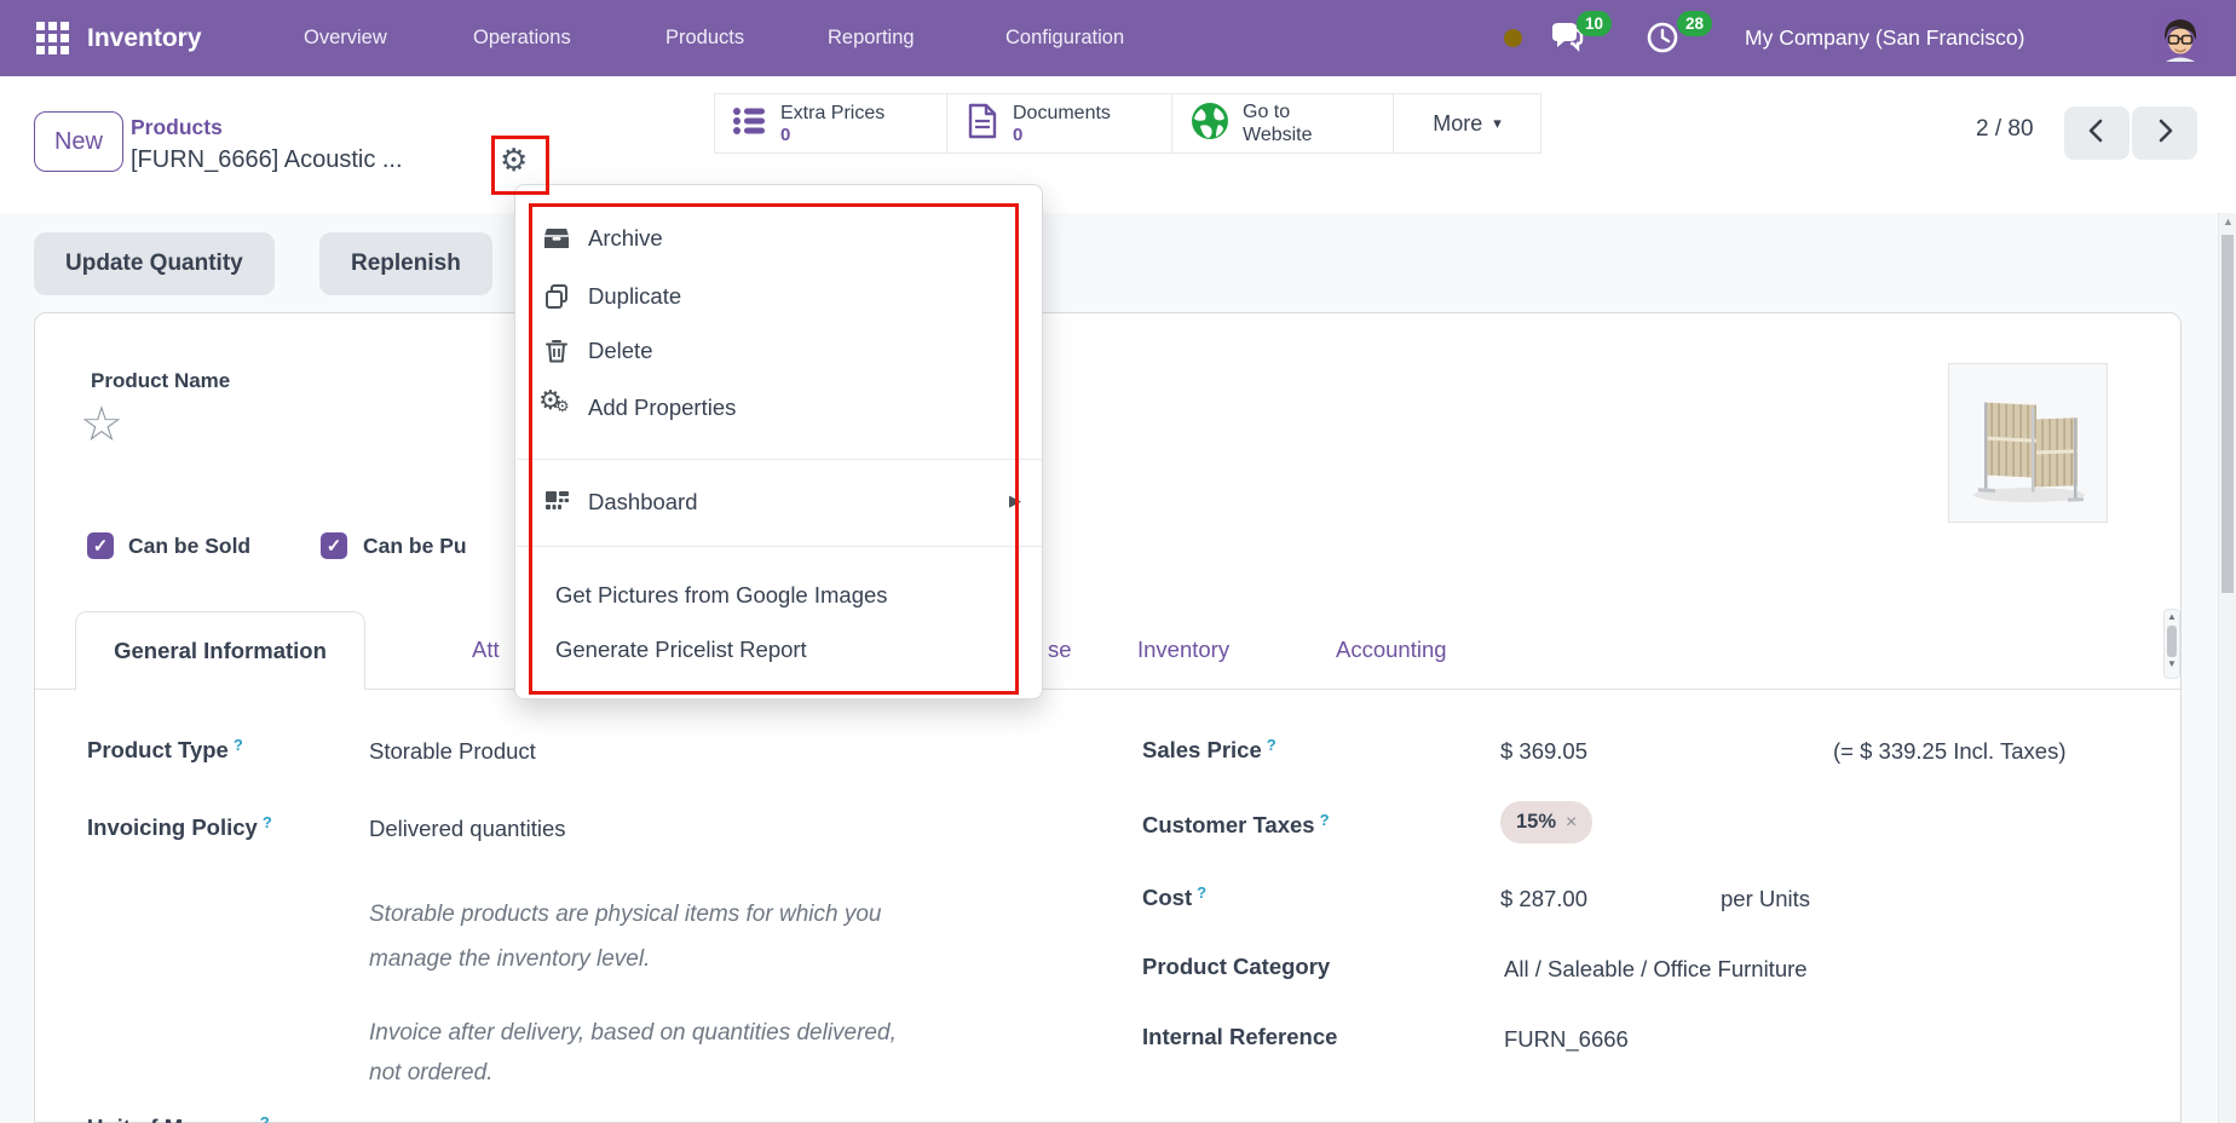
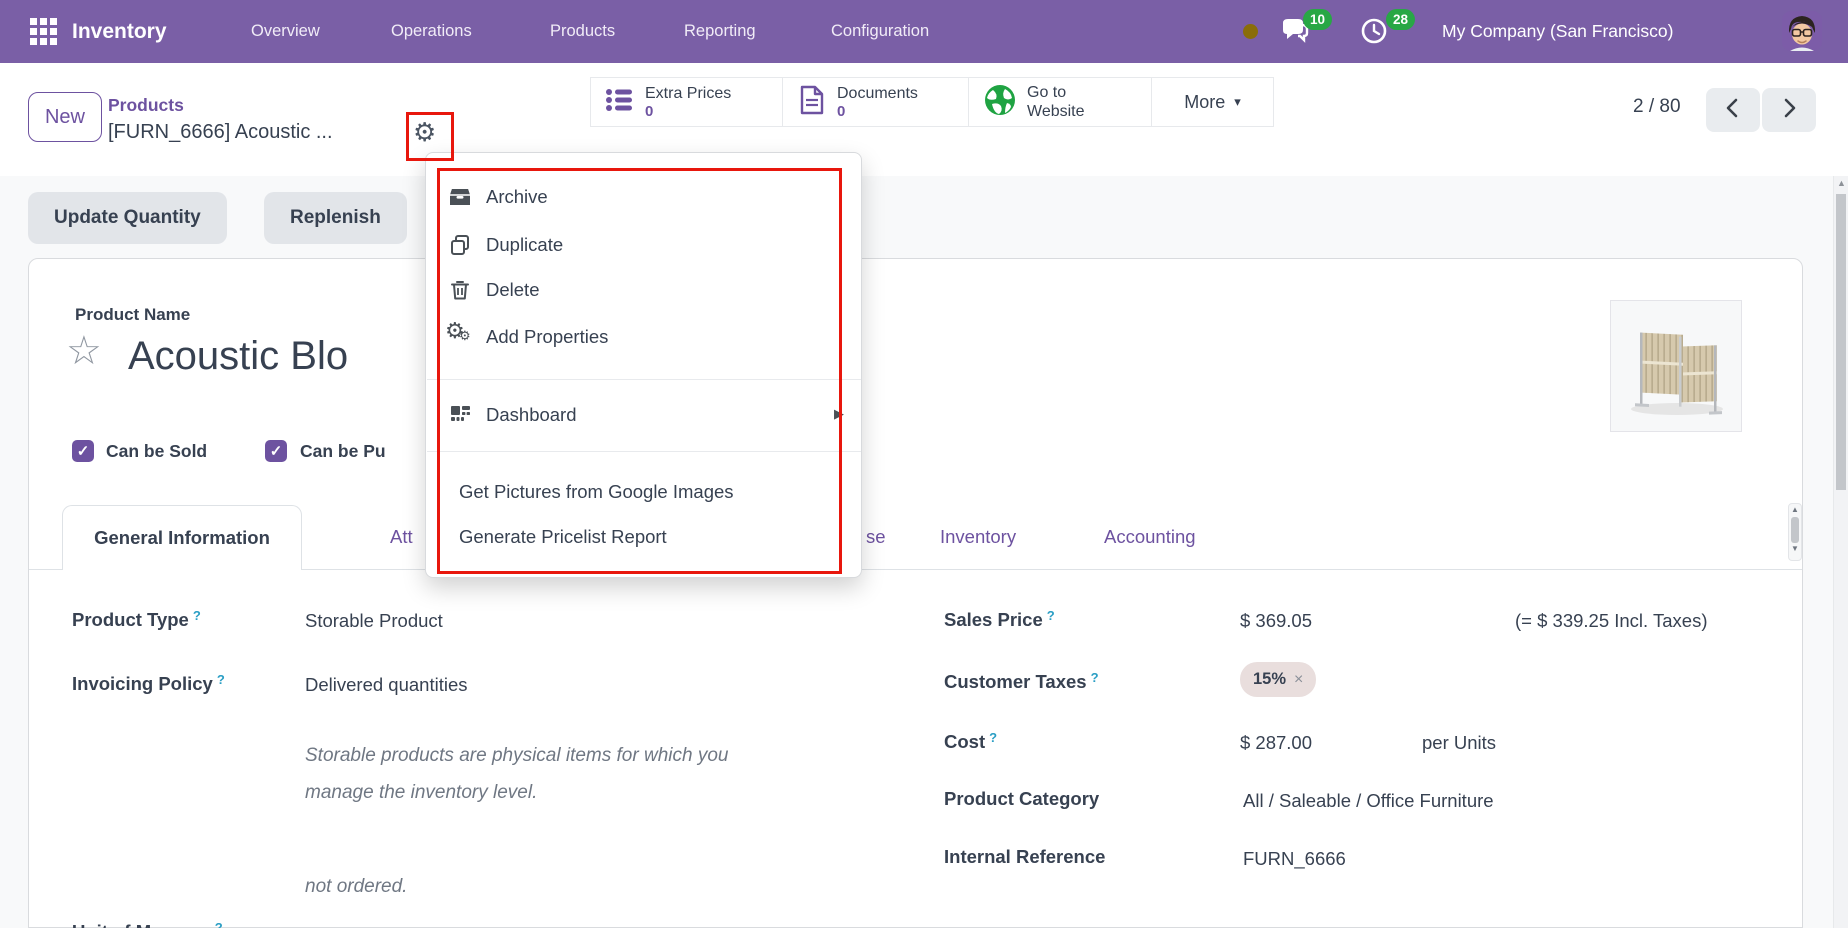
  Inventory
  Overview
  Operations
  Products
  Reporting
  Configuration
  10
  28
  My Company (San Francisco)
  New
  Products
  [FURN_6666] Acoustic ...
  ⚙
  Extra Prices
  0
  Documents
  0
  Go to
  Website
  More
  ▾
  2 / 80
  Update Quantity
  Replenish
  Product Name
  ☆
+ Acoustic Blo
  ✓
  Can be Sold
  ✓
  Can be Pu
  General Information
  Att
  se
  Inventory
  Accounting
  ▲
  ▼
  Product Type ?
  Storable Product
  Invoicing Policy ?
  Delivered quantities
  Storable products are physical items for which you
  manage the inventory level.
- Invoice after delivery, based on quantities delivered,
  not ordered.
  Sales Price ?
  $ 369.05
  (= $ 339.25 Incl. Taxes)
  Customer Taxes ?
  15%
  ×
  Cost ?
  $ 287.00
  per Units
  Product Category
  All / Saleable / Office Furniture
  Internal Reference
  FURN_6666
  Archive
  Duplicate
  Delete
  ⚙
  ⚙
  Add Properties
  Dashboard
  ▶
  Get Pictures from Google Images
  Generate Pricelist Report
  ▲
